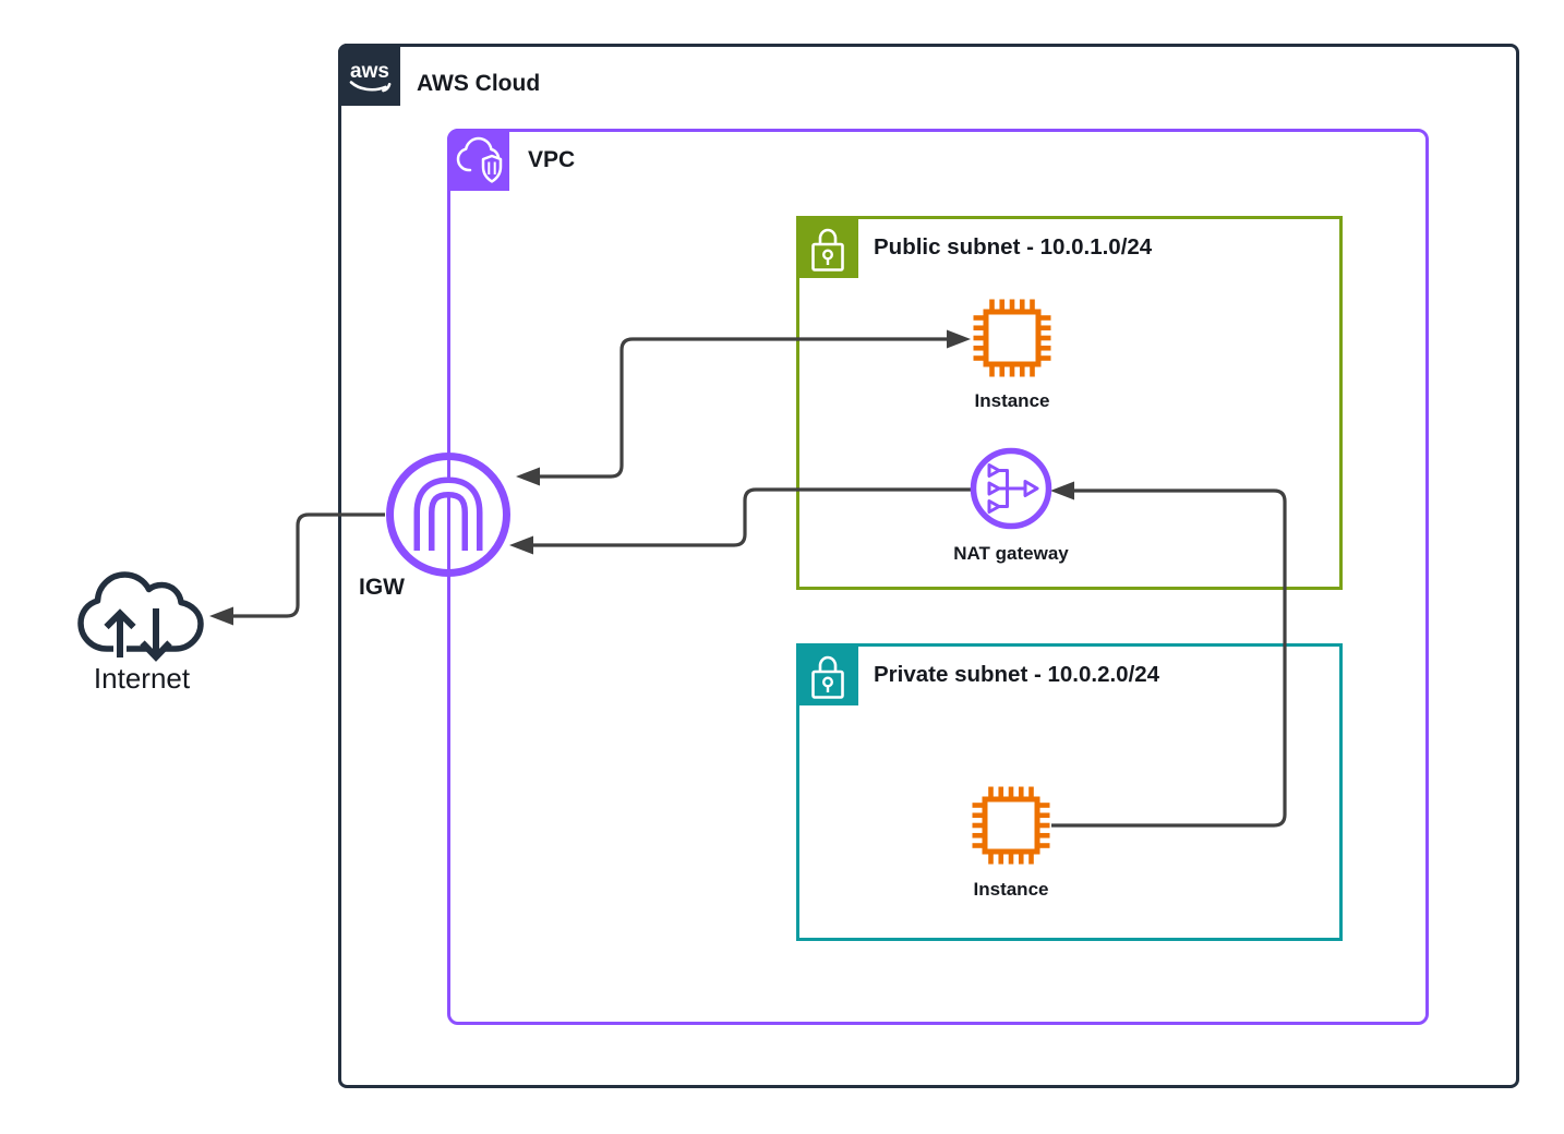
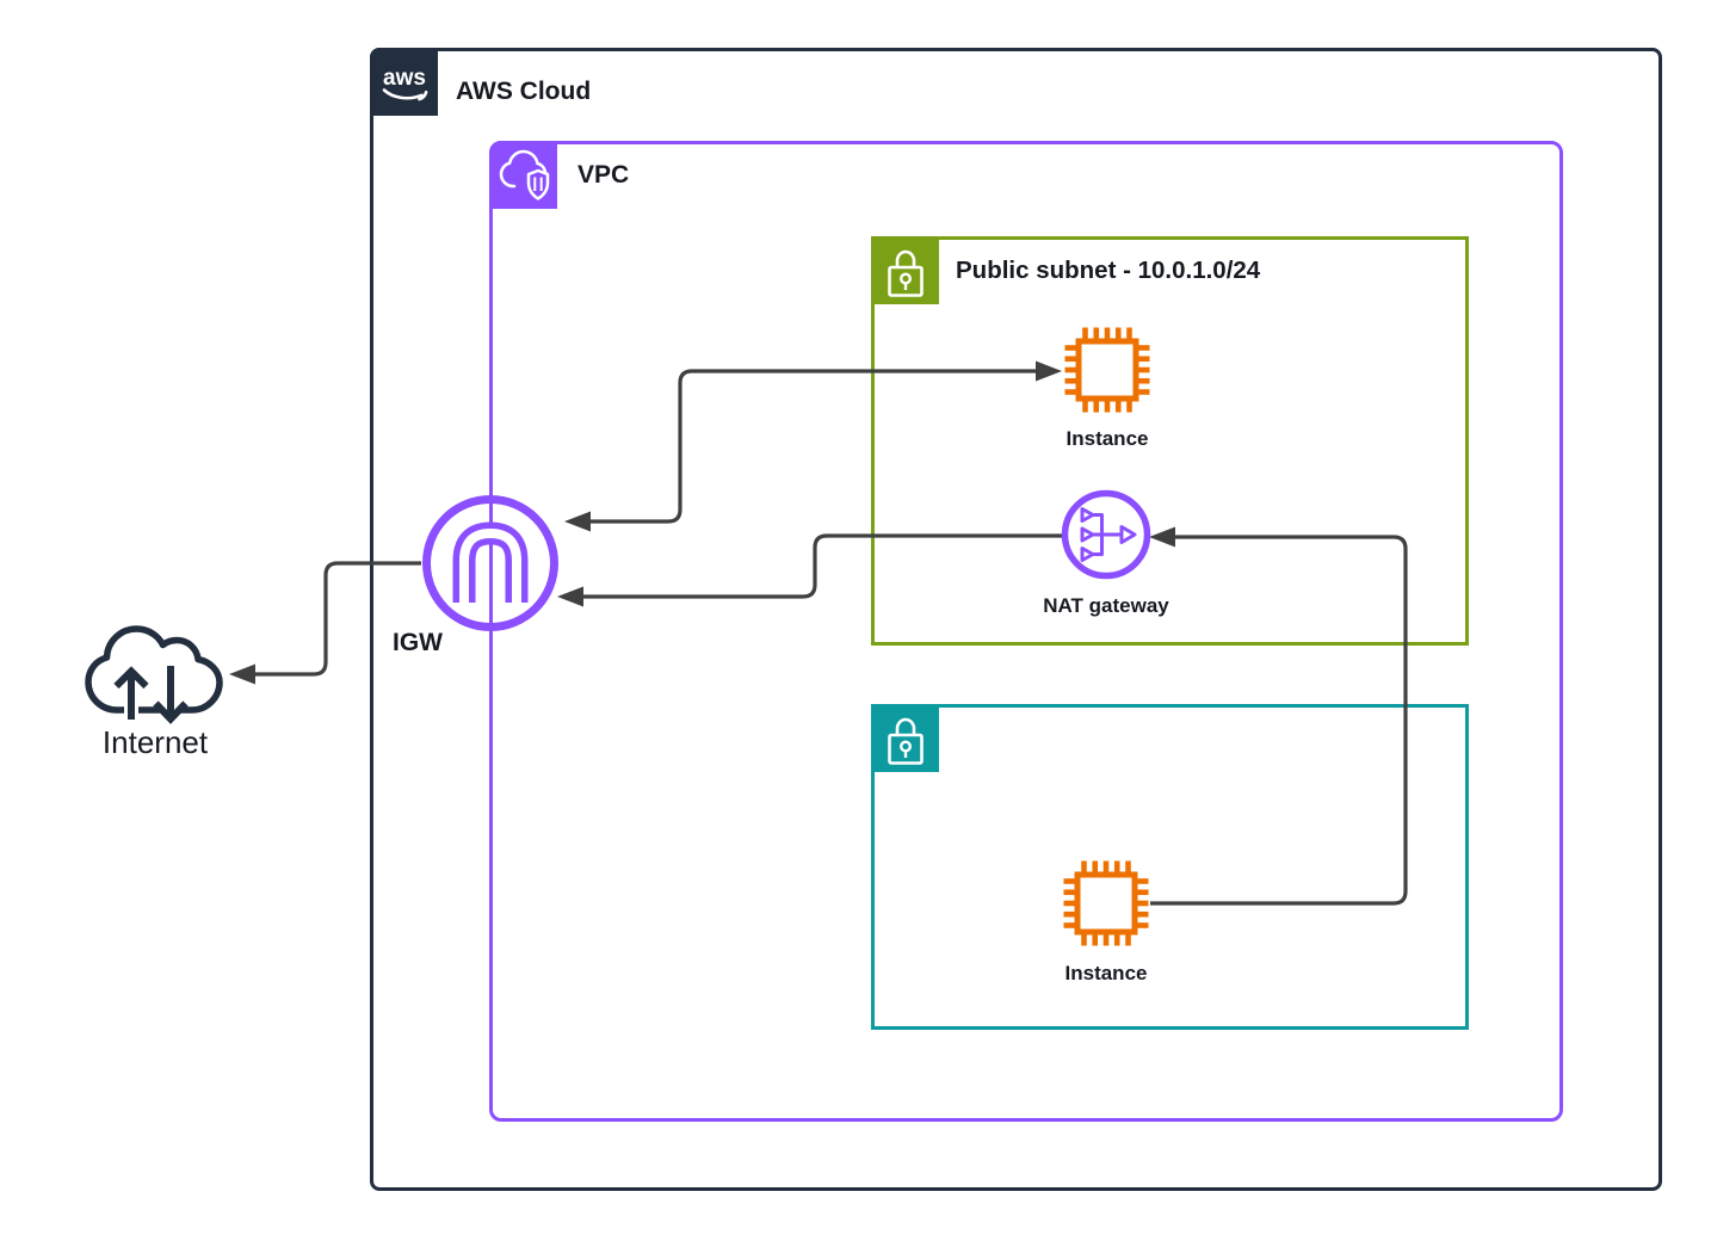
  aws
  AWS Cloud
  VPC
  Public subnet - 10.0.1.0/24
- Private subnet - 10.0.2.0/24
  Instance
  NAT gateway
  Instance
  IGW
  Internet
